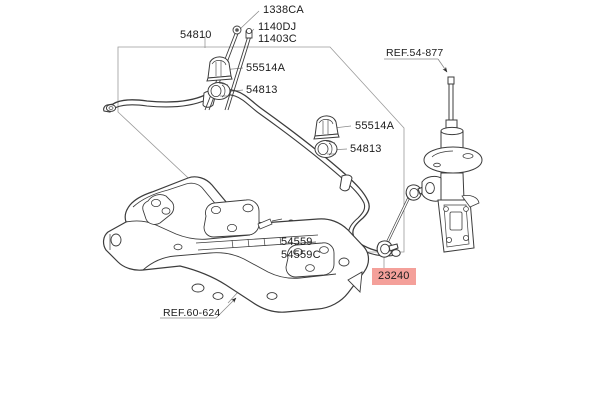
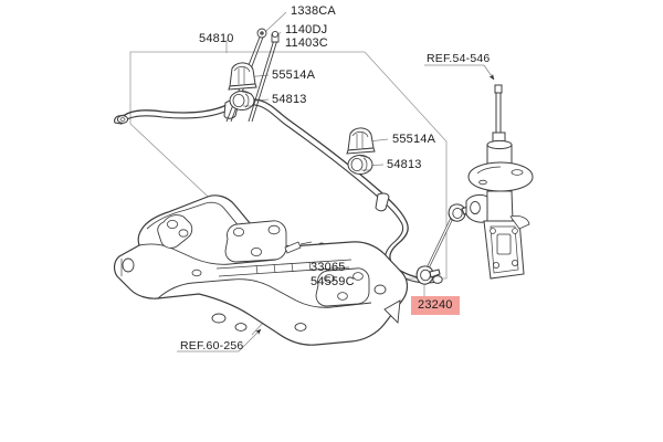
  1338CA
  1140DJ
  11403C
  54810
  55514A
  54813
  55514A
  54813
- 54559
+ 33065
  54559C
- REF.54-877
+ REF.54-546
- REF.60-624
+ REF.60-256
  23240
